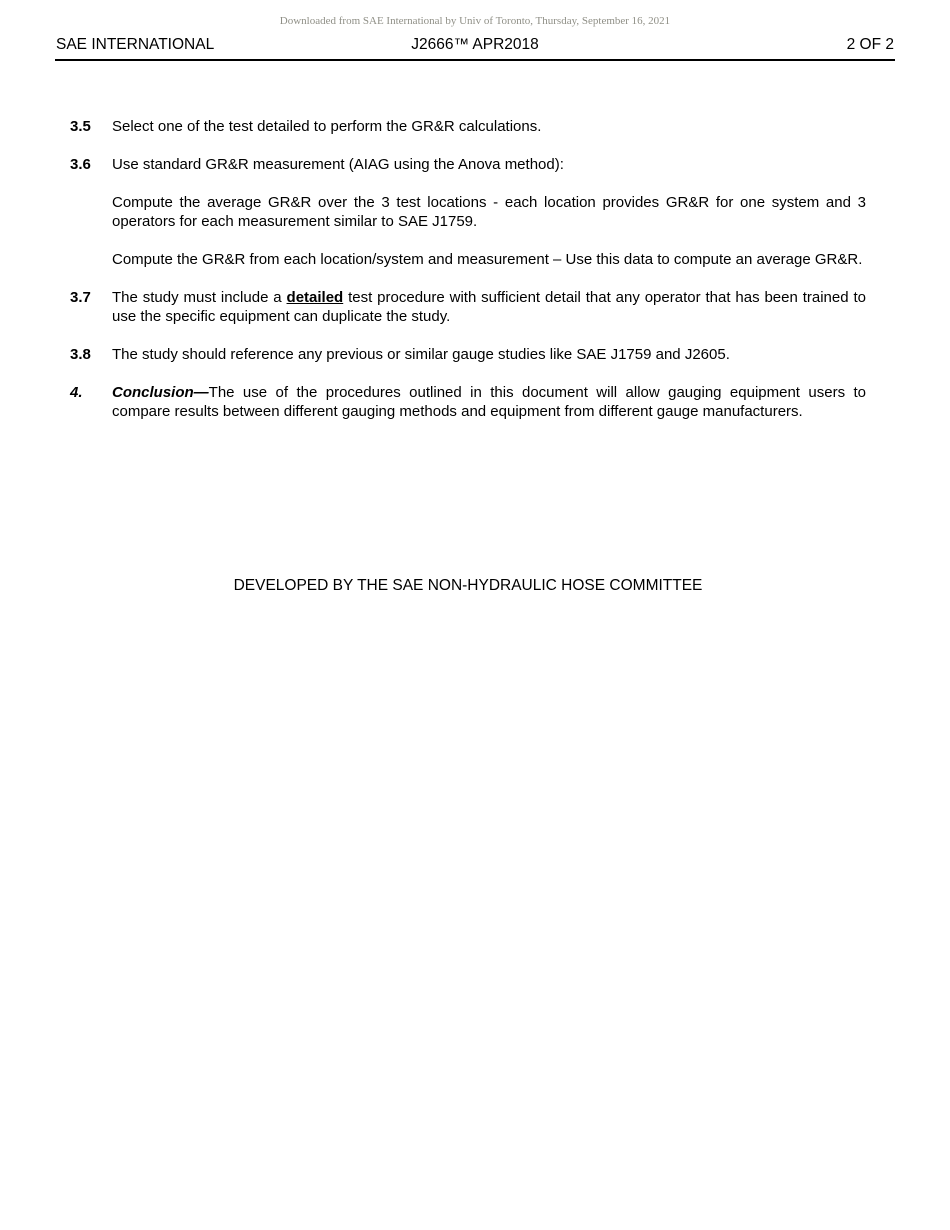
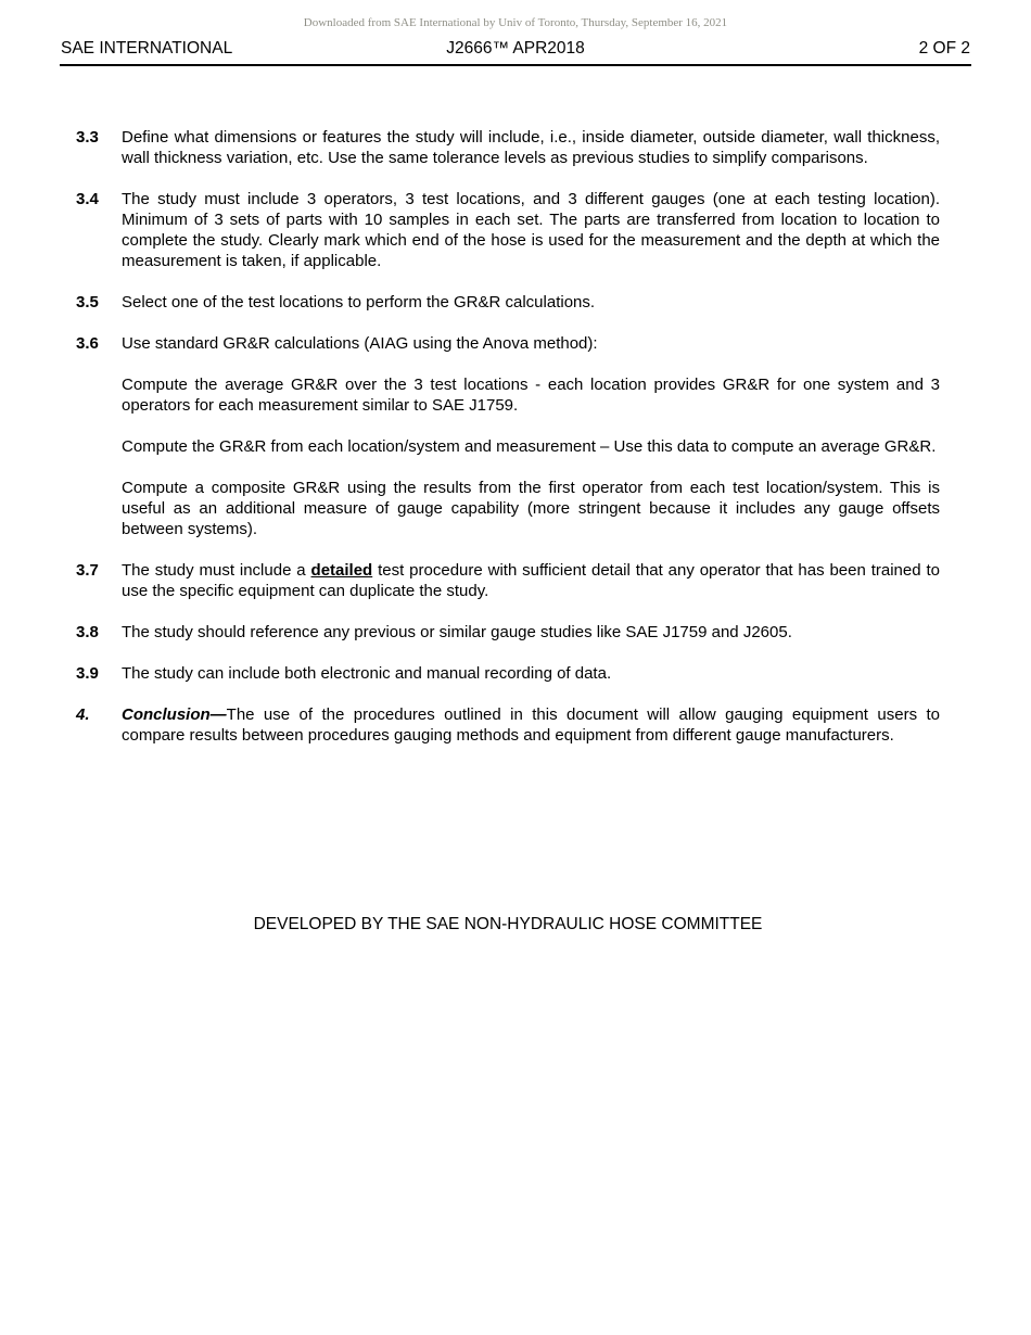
  Downloaded from SAE International by Univ of Toronto, Thursday, September 16, 2021
  SAE INTERNATIONAL
  J2666™ APR2018
  2 OF 2
+ 3.3
+ Define what dimensions or features the study will include, i.e., inside diameter, outside diameter, wall thickness, wall thickness variation, etc. Use the same tolerance levels as previous studies to simplify comparisons.
+ 3.4
+ The study must include 3 operators, 3 test locations, and 3 different gauges (one at each testing location). Minimum of 3 sets of parts with 10 samples in each set. The parts are transferred from location to location to complete the study. Clearly mark which end of the hose is used for the measurement and the depth at which the measurement is taken, if applicable.
  3.5
- Select one of the test detailed to perform the GR&R calculations.
+ Select one of the test locations to perform the GR&R calculations.
  3.6
- Use standard GR&R measurement (AIAG using the Anova method):
+ Use standard GR&R calculations (AIAG using the Anova method):
  Compute the average GR&R over the 3 test locations - each location provides GR&R for one system and 3 operators for each measurement similar to SAE J1759.
  Compute the GR&R from each location/system and measurement – Use this data to compute an average GR&R.
+ Compute a composite GR&R using the results from the first operator from each test location/system. This is useful as an additional measure of gauge capability (more stringent because it includes any gauge offsets between systems).
  3.7
  The study must include a detailed test procedure with sufficient detail that any operator that has been trained to use the specific equipment can duplicate the study.
  3.8
  The study should reference any previous or similar gauge studies like SAE J1759 and J2605.
+ 3.9
+ The study can include both electronic and manual recording of data.
  4.
- Conclusion—The use of the procedures outlined in this document will allow gauging equipment users to compare results between different gauging methods and equipment from different gauge manufacturers.
+ Conclusion—The use of the procedures outlined in this document will allow gauging equipment users to compare results between procedures gauging methods and equipment from different gauge manufacturers.
  DEVELOPED BY THE SAE NON-HYDRAULIC HOSE COMMITTEE
